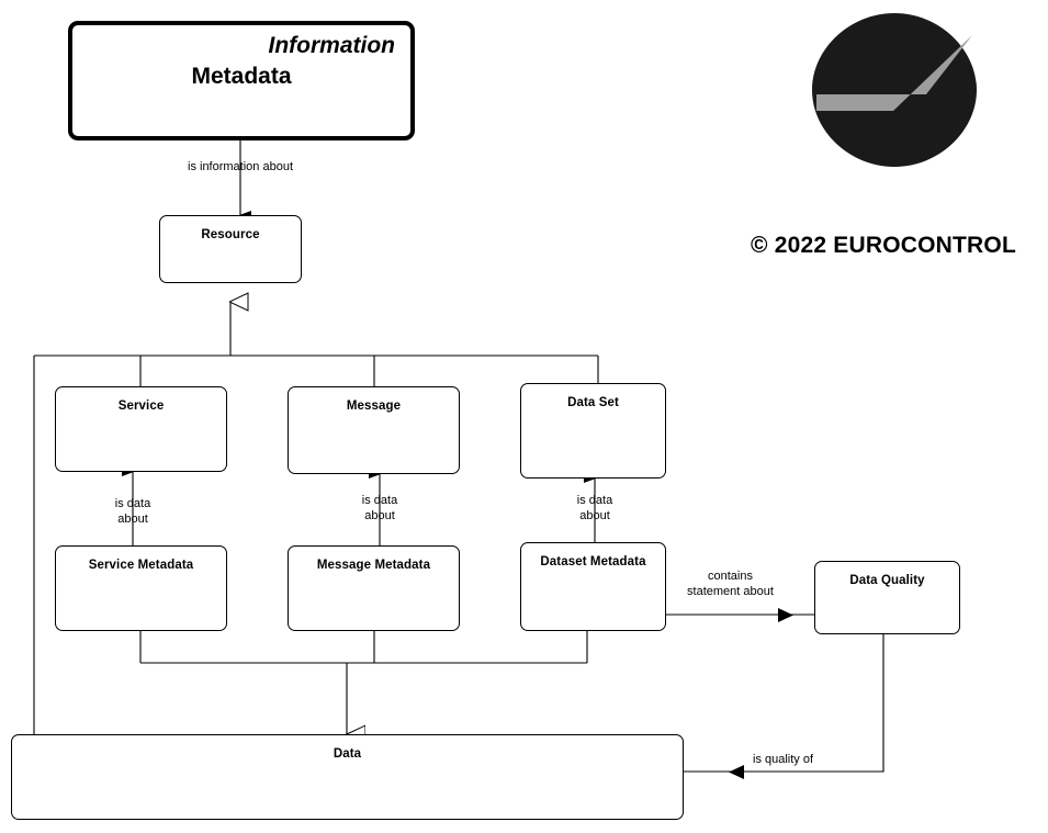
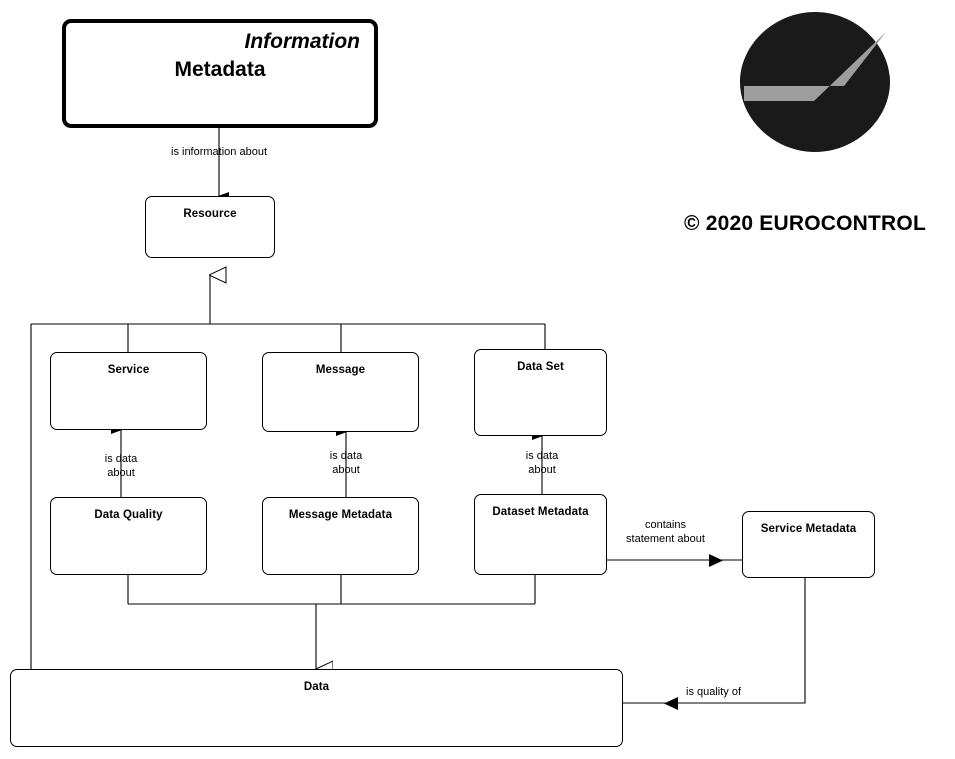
  Information
  Metadata
  Resource
  Service
  Message
  Data Set
- Service Metadata
+ Data Quality
  Message Metadata
  Dataset Metadata
- Data Quality
+ Service Metadata
  Data
  is information about
  is data
  about
  is data
  about
  is data
  about
  contains
  statement about
  is quality of
- © 2022 EUROCONTROL
+ © 2020 EUROCONTROL
